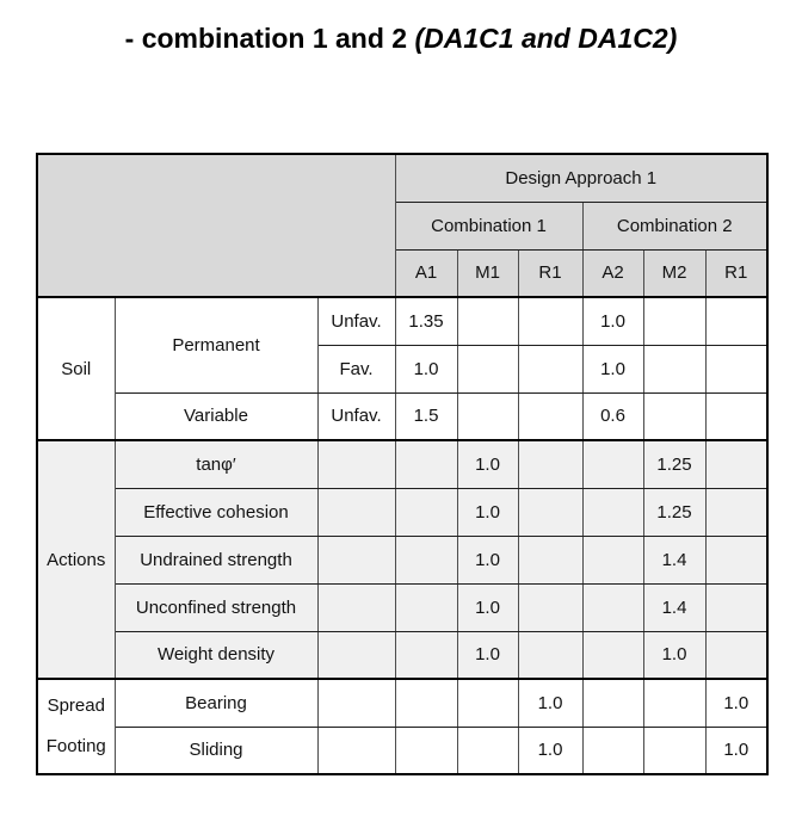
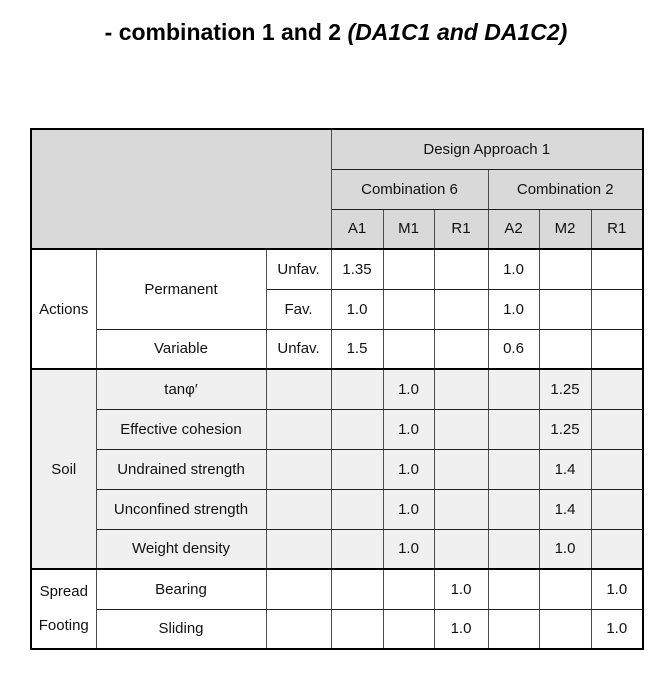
  - combination 1 and 2 (DA1C1 and DA1C2)
  	Design Approach 1
- Combination 1	Combination 2
+ Combination 6	Combination 2
  A1	M1	R1	A2	M2	R1
- Soil	Permanent	Unfav.	1.35			1.0
+ Actions	Permanent	Unfav.	1.35			1.0
  Fav.	1.0			1.0
  Variable	Unfav.	1.5			0.6
- Actions	tanφ′			1.0			1.25
+ Soil	tanφ′			1.0			1.25
  Effective cohesion			1.0			1.25
  Undrained strength			1.0			1.4
  Unconfined strength			1.0			1.4
  Weight density			1.0			1.0
  Spread Footing	Bearing				1.0			1.0
  Sliding				1.0			1.0
